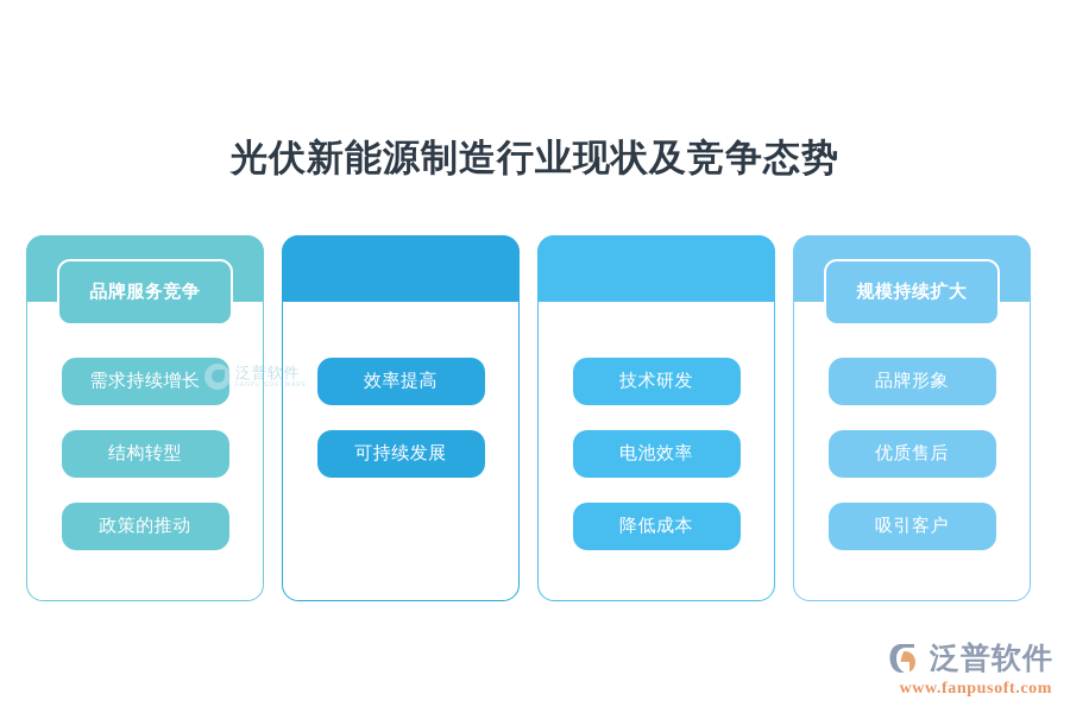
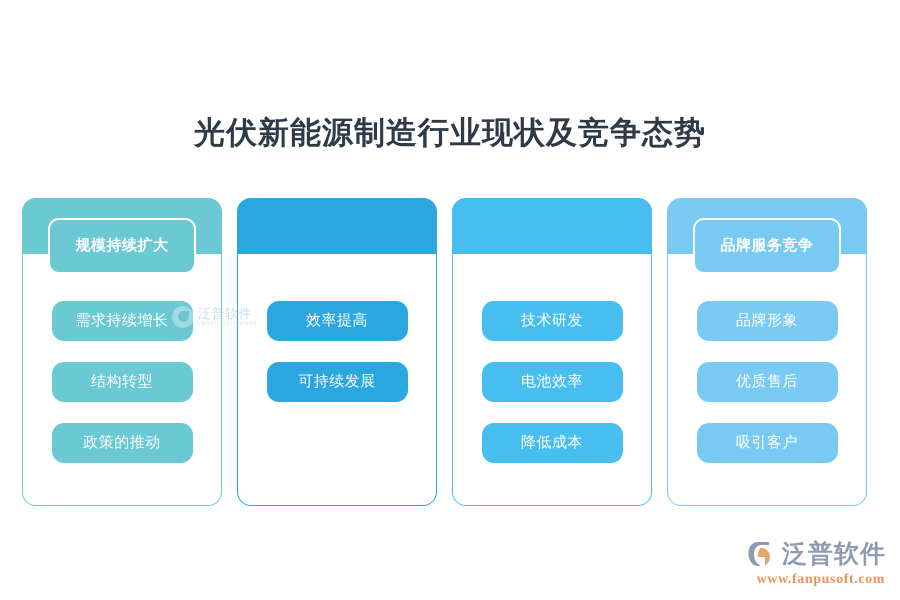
  光伏新能源制造行业现状及竞争态势
- 品牌服务竞争
+ 规模持续扩大
  需求持续增长
  结构转型
  政策的推动
  效率提高
  可持续发展
  技术研发
  电池效率
  降低成本
- 规模持续扩大
+ 品牌服务竞争
  品牌形象
  优质售后
  吸引客户
  泛普软件
  泛普软件
  www.fanpusoft.com
